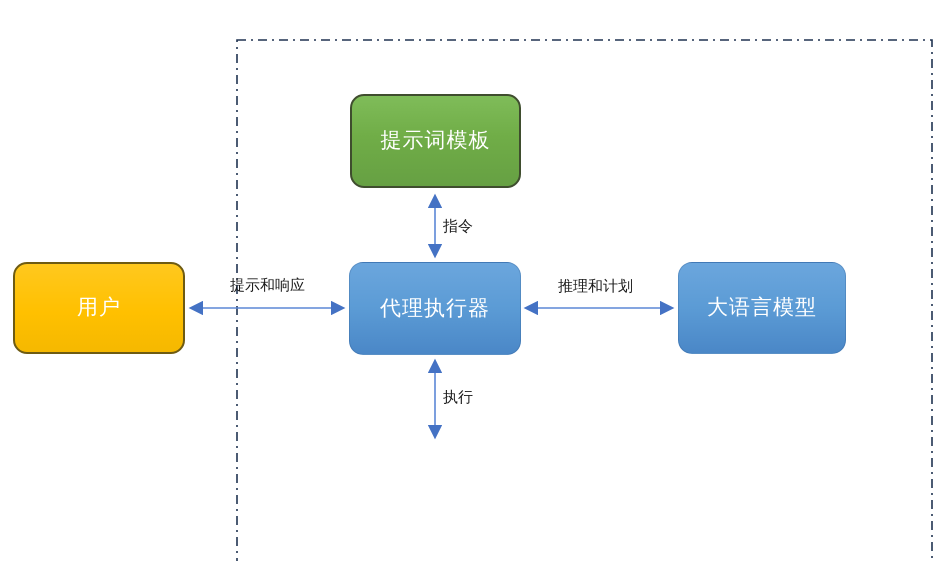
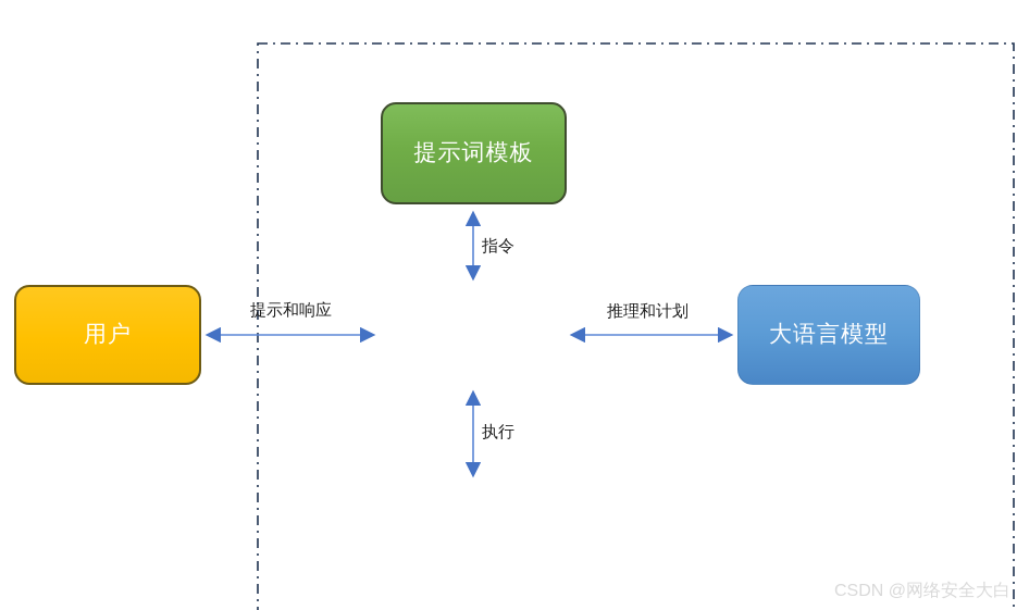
  提示词模板
  用户
- 代理执行器
  大语言模型
  指令
  提示和响应
  推理和计划
  执行
+ CSDN @网络安全大白
